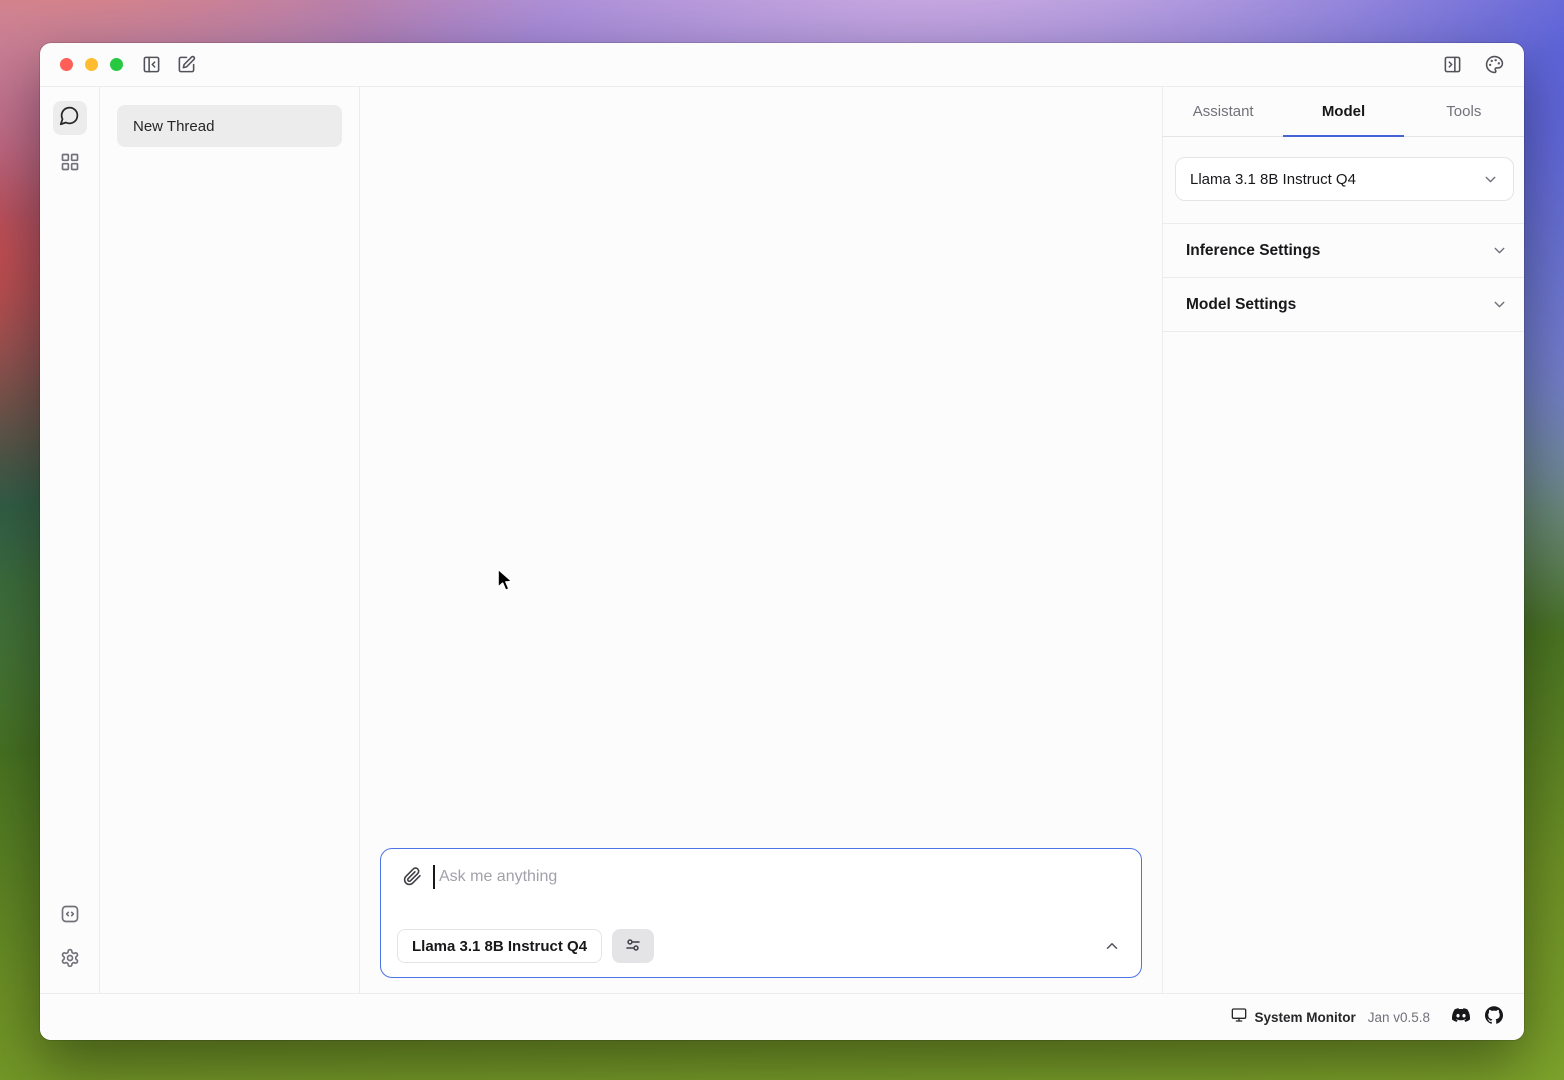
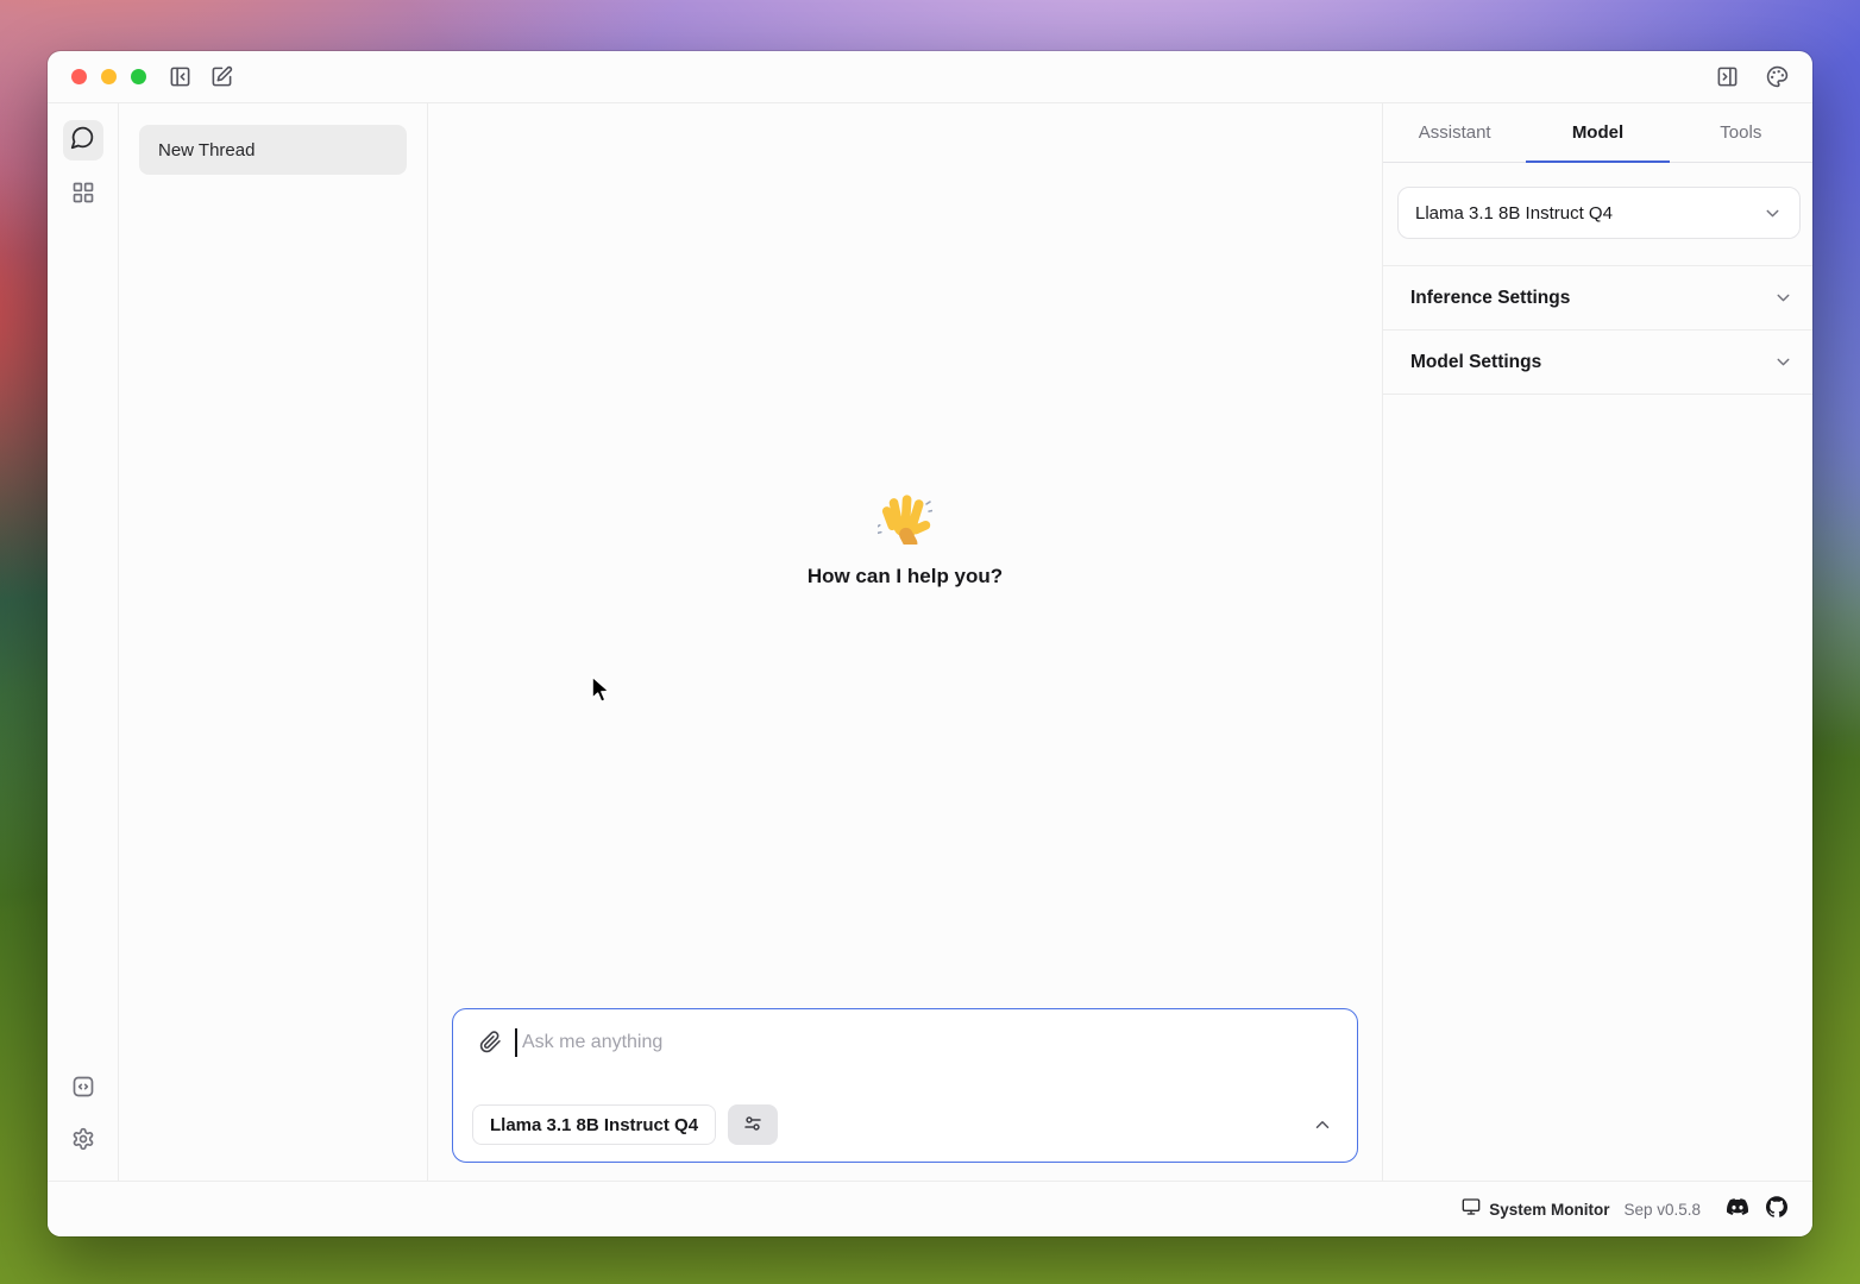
  New Thread
+ How can I help you?
  Ask me anything
  Llama 3.1 8B Instruct Q4
  Assistant
  Model
  Tools
  Llama 3.1 8B Instruct Q4
  Inference Settings
  Model Settings
  System Monitor
- Jan v0.5.8
+ Sep v0.5.8
